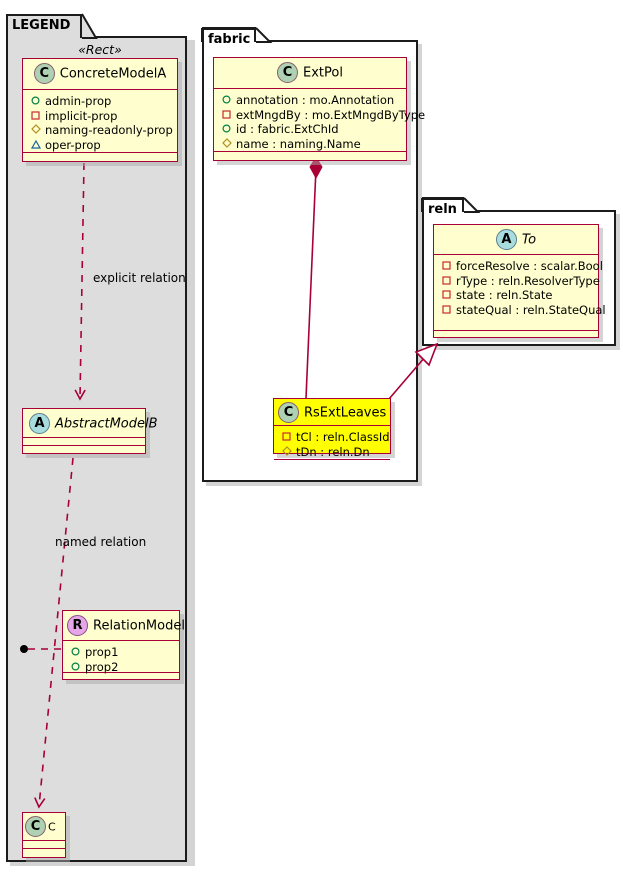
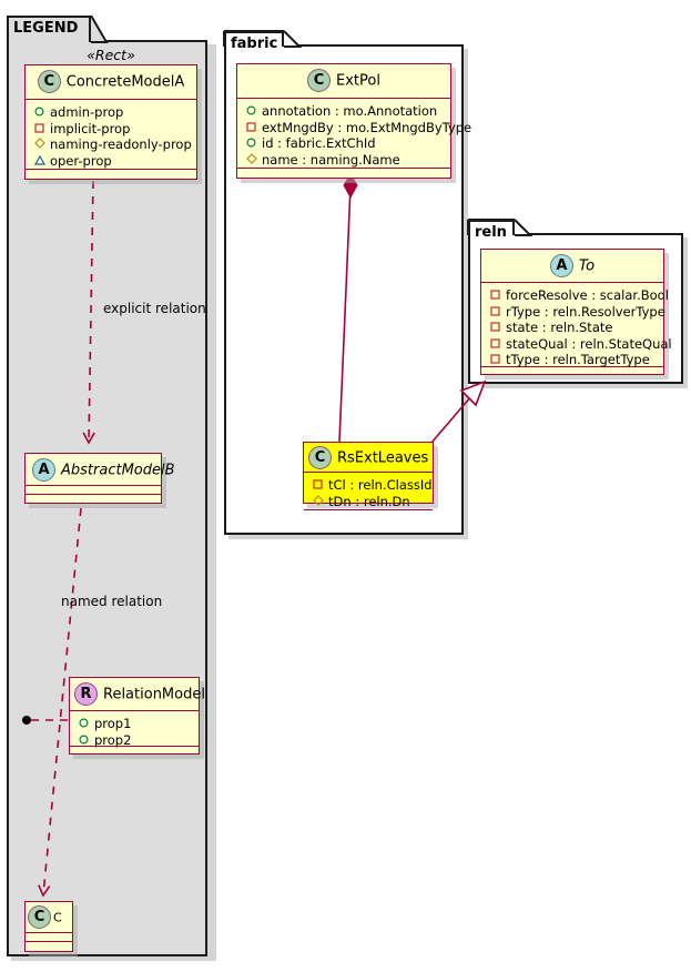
  LEGEND
  fabric
  reln
  explicit relation
  named relation
  «Rect»
  C ConcreteModelA
  admin-prop
  implicit-prop
  naming-readonly-prop
  oper-prop
  A AbstractModelB
  R RelationModel
  prop1
  prop2
  C C
  C ExtPol
  annotation : mo.Annotation
  extMngdBy : mo.ExtMngdByType
  id : fabric.ExtChId
  name : naming.Name
  C RsExtLeaves
  tCl : reln.ClassId
  tDn : reln.Dn
  A To
  forceResolve : scalar.Bool
  rType : reln.ResolverType
  state : reln.State
  stateQual : reln.StateQual
+ tType : reln.TargetType
